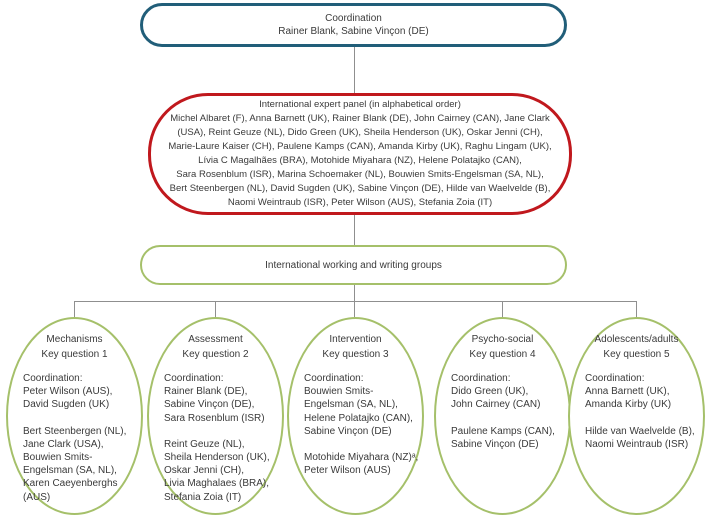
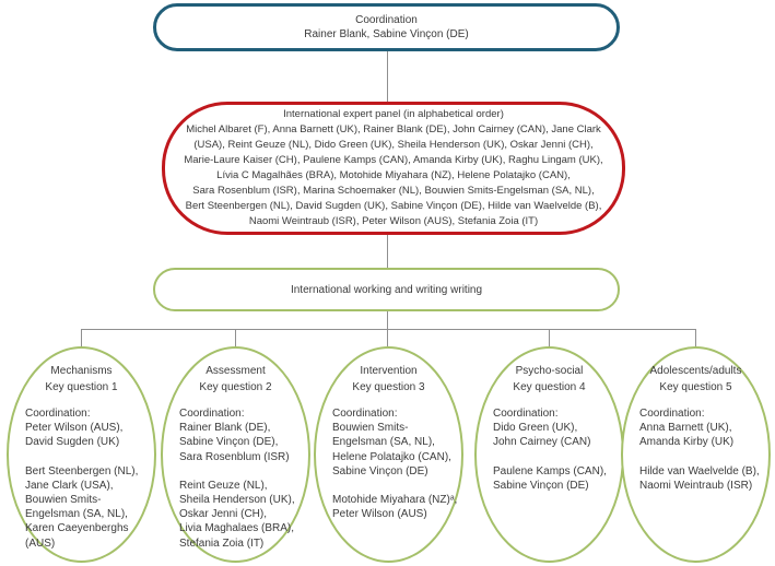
  Coordination
  Rainer Blank, Sabine Vinçon (DE)
  International expert panel (in alphabetical order)
  Michel Albaret (F), Anna Barnett (UK), Rainer Blank (DE), John Cairney (CAN), Jane Clark
  (USA), Reint Geuze (NL), Dido Green (UK), Sheila Henderson (UK), Oskar Jenni (CH),
  Marie-Laure Kaiser (CH), Paulene Kamps (CAN), Amanda Kirby (UK), Raghu Lingam (UK),
  Lívia C Magalhães (BRA), Motohide Miyahara (NZ), Helene Polatajko (CAN),
  Sara Rosenblum (ISR), Marina Schoemaker (NL), Bouwien Smits-Engelsman (SA, NL),
  Bert Steenbergen (NL), David Sugden (UK), Sabine Vinçon (DE), Hilde van Waelvelde (B),
  Naomi Weintraub (ISR), Peter Wilson (AUS), Stefania Zoia (IT)
- International working and writing groups
+ International working and writing writing
  Mechanisms
  Key question 1
  Coordination:
  Peter Wilson (AUS),
  David Sugden (UK)
  Bert Steenbergen (NL),
  Jane Clark (USA),
  Bouwien Smits-
  Engelsman (SA, NL),
  Karen Caeyenberghs
  (AUS)
  Assessment
  Key question 2
  Coordination:
  Rainer Blank (DE),
  Sabine Vinçon (DE),
  Sara Rosenblum (ISR)
  Reint Geuze (NL),
  Sheila Henderson (UK),
  Oskar Jenni (CH),
  Livia Maghalaes (BRA),
  Stefania Zoia (IT)
  Intervention
  Key question 3
  Coordination:
  Bouwien Smits-
  Engelsman (SA, NL),
  Helene Polatajko (CAN),
  Sabine Vinçon (DE)
  Motohide Miyahara (NZ)ᵃ,
  Peter Wilson (AUS)
  Psycho-social
  Key question 4
  Coordination:
  Dido Green (UK),
  John Cairney (CAN)
  Paulene Kamps (CAN),
  Sabine Vinçon (DE)
  Adolescents/adults
  Key question 5
  Coordination:
  Anna Barnett (UK),
  Amanda Kirby (UK)
  Hilde van Waelvelde (B),
  Naomi Weintraub (ISR)
